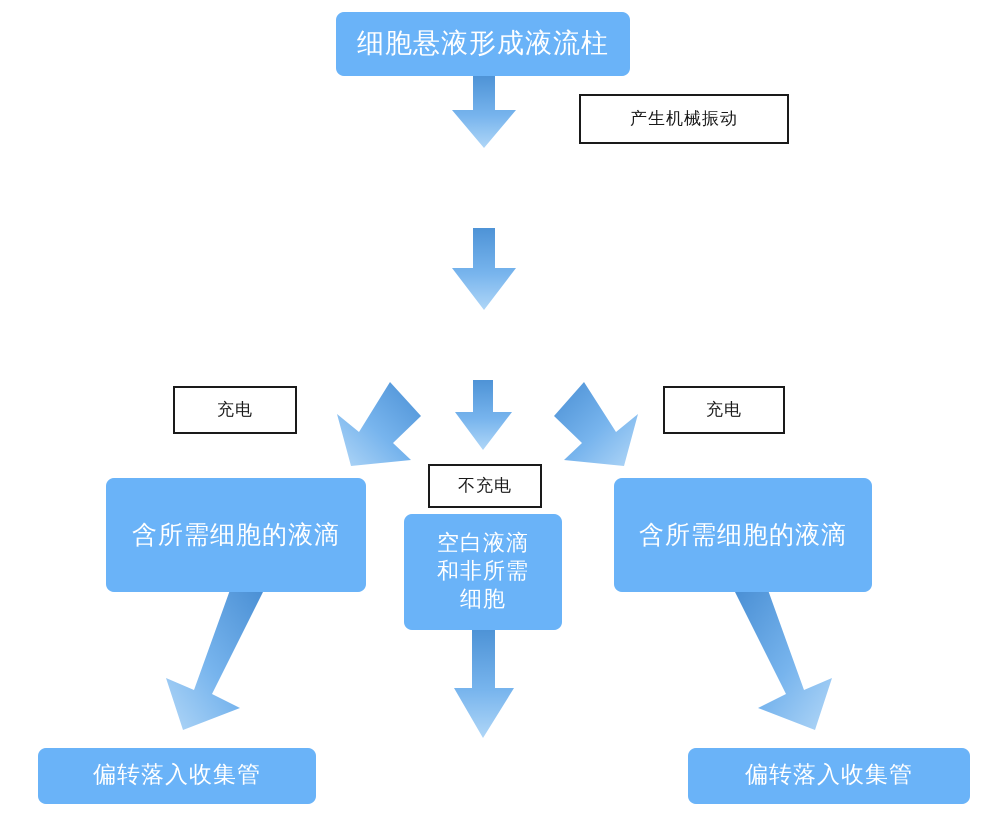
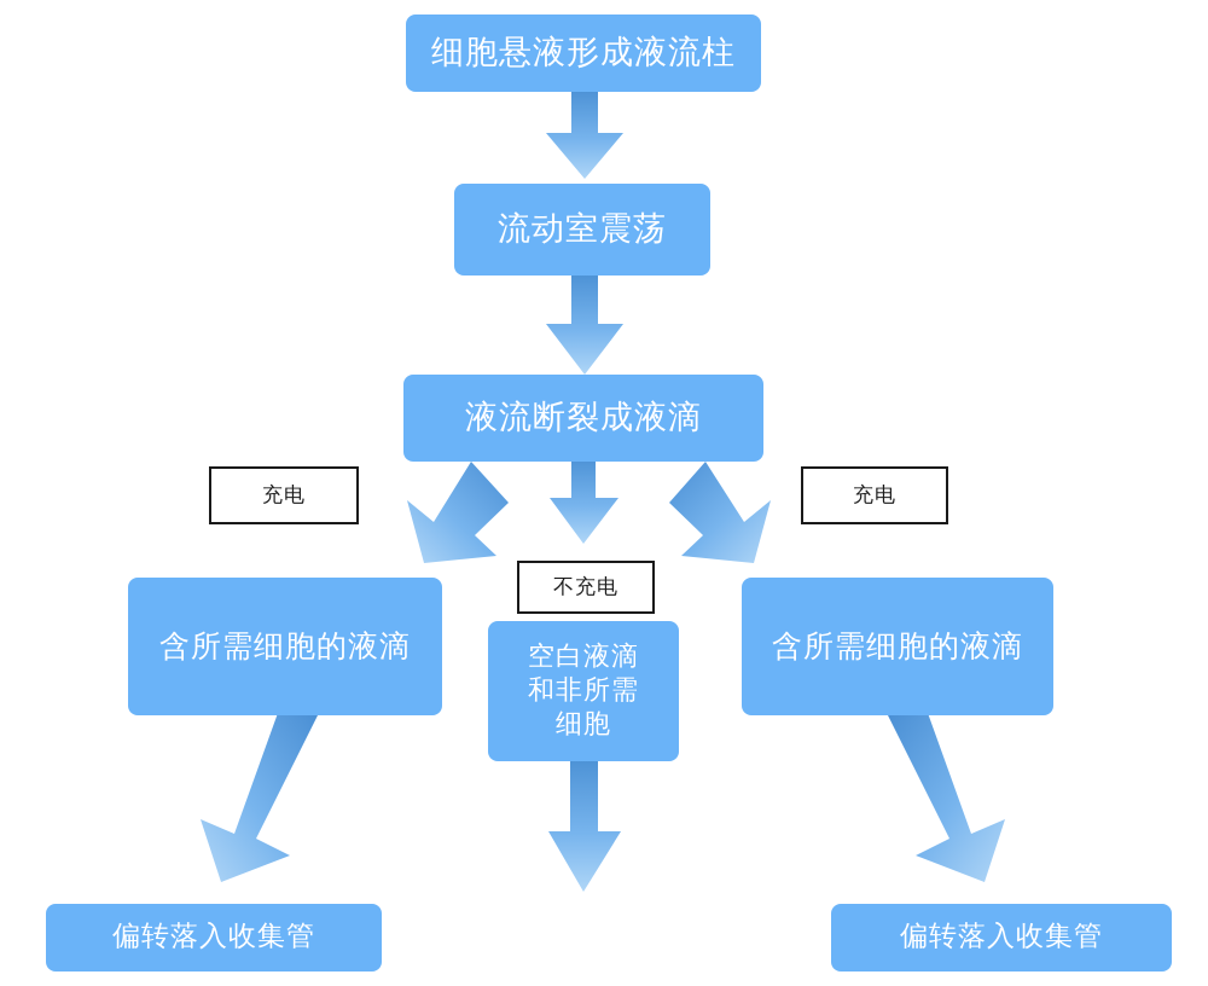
  细胞悬液形成液流柱
+ 流动室震荡
+ 液流断裂成液滴
  含所需细胞的液滴
  空白液滴
  和非所需
  细胞
  含所需细胞的液滴
  偏转落入收集管
  偏转落入收集管
- 产生机械振动
  充电
  不充电
  充电
